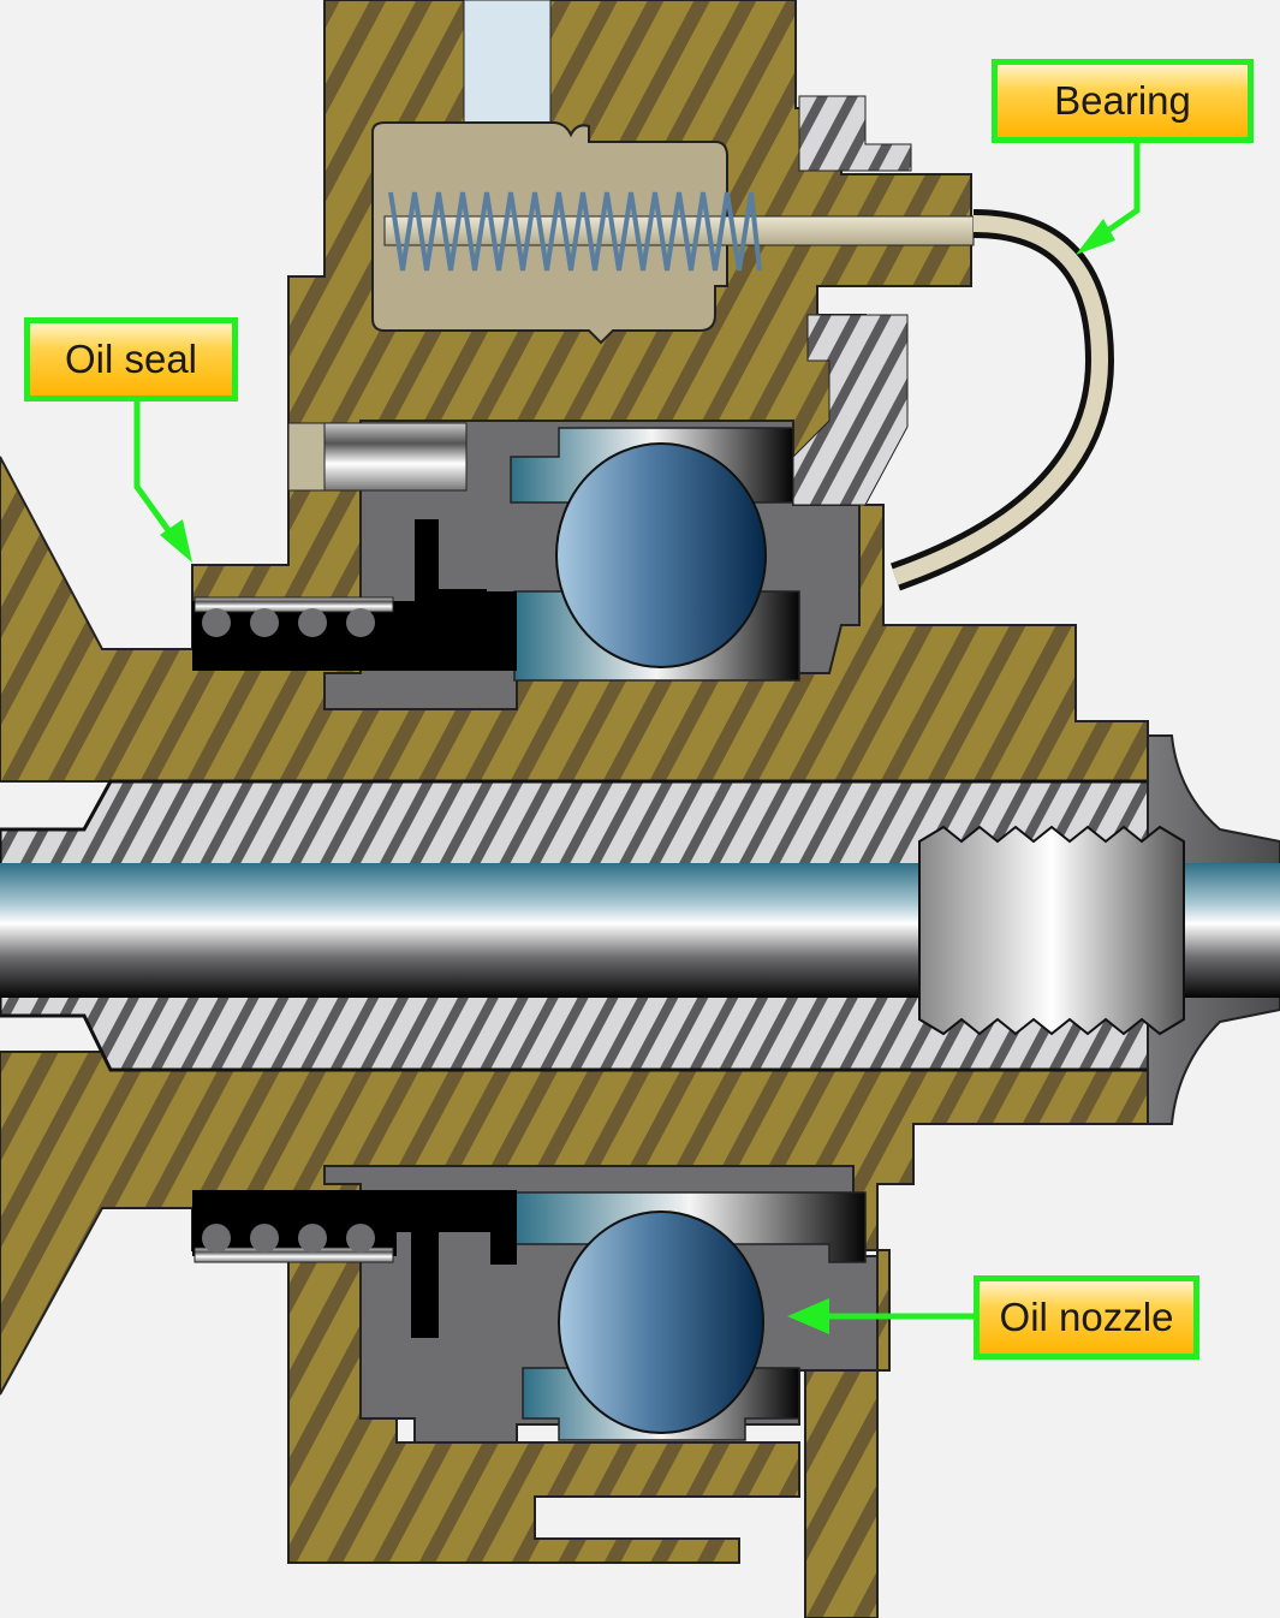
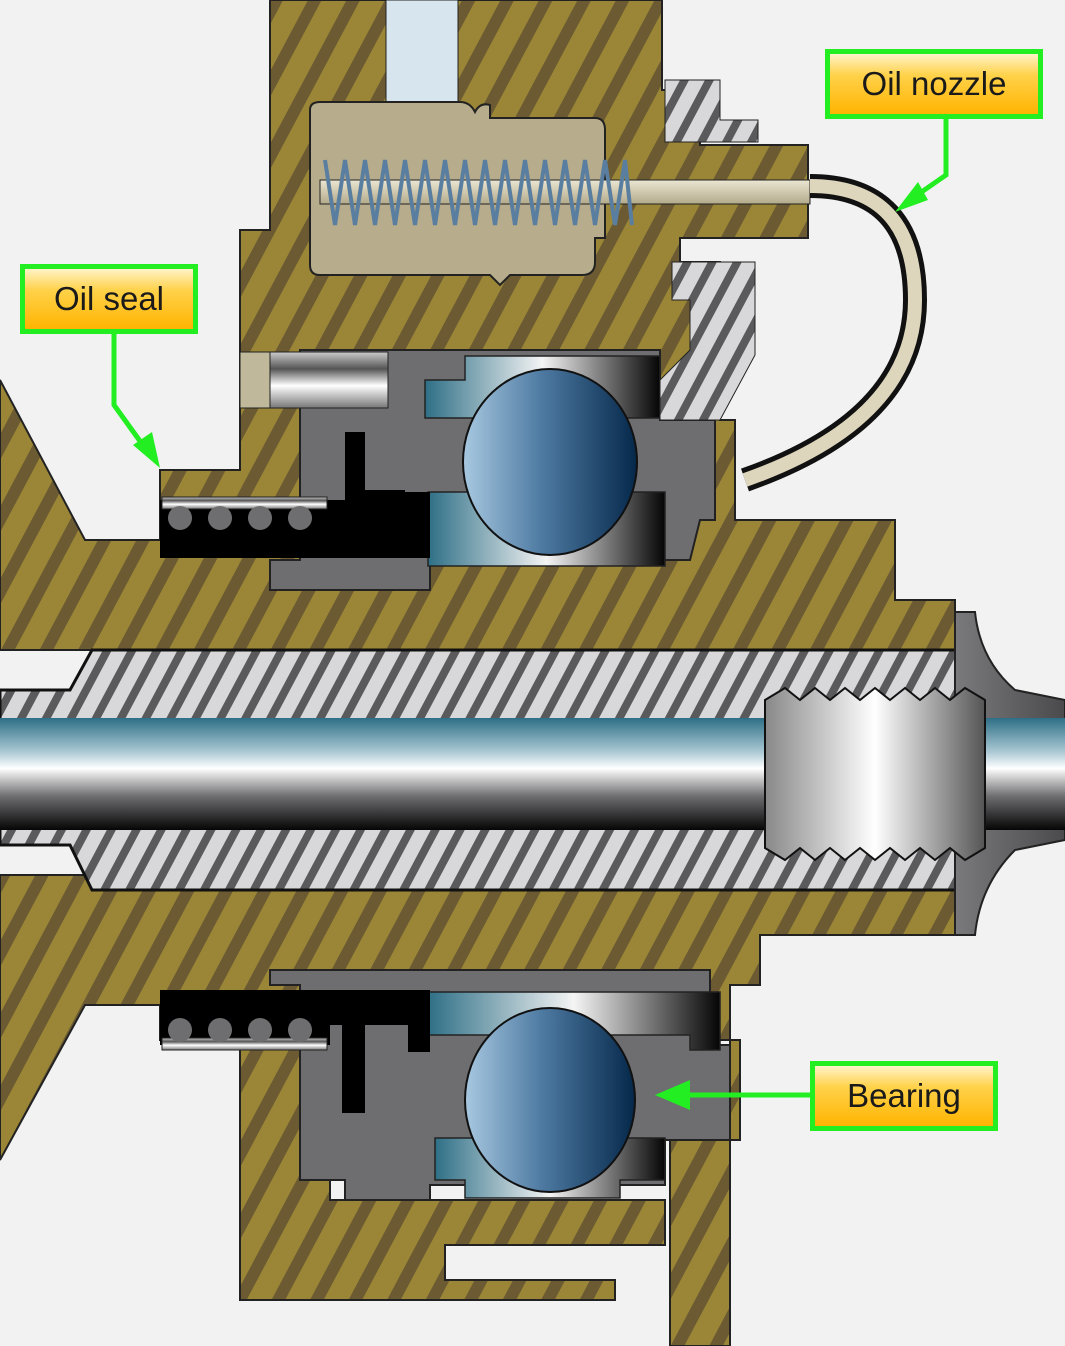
- Bearing
+ Oil nozzle
  Oil seal
- Oil nozzle
+ Bearing
